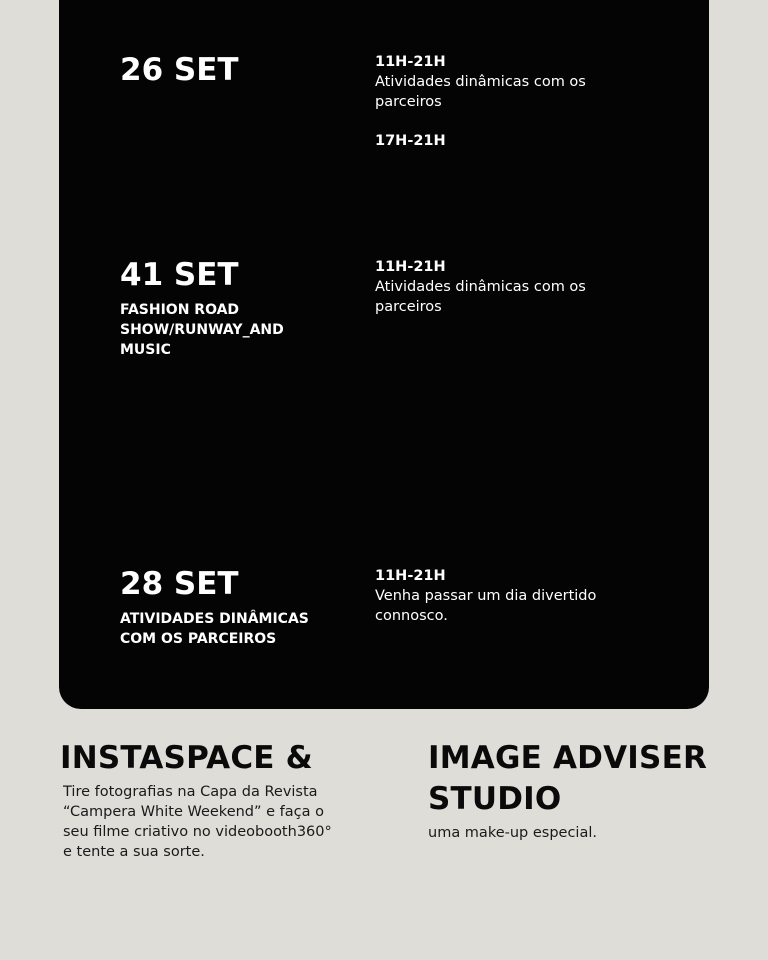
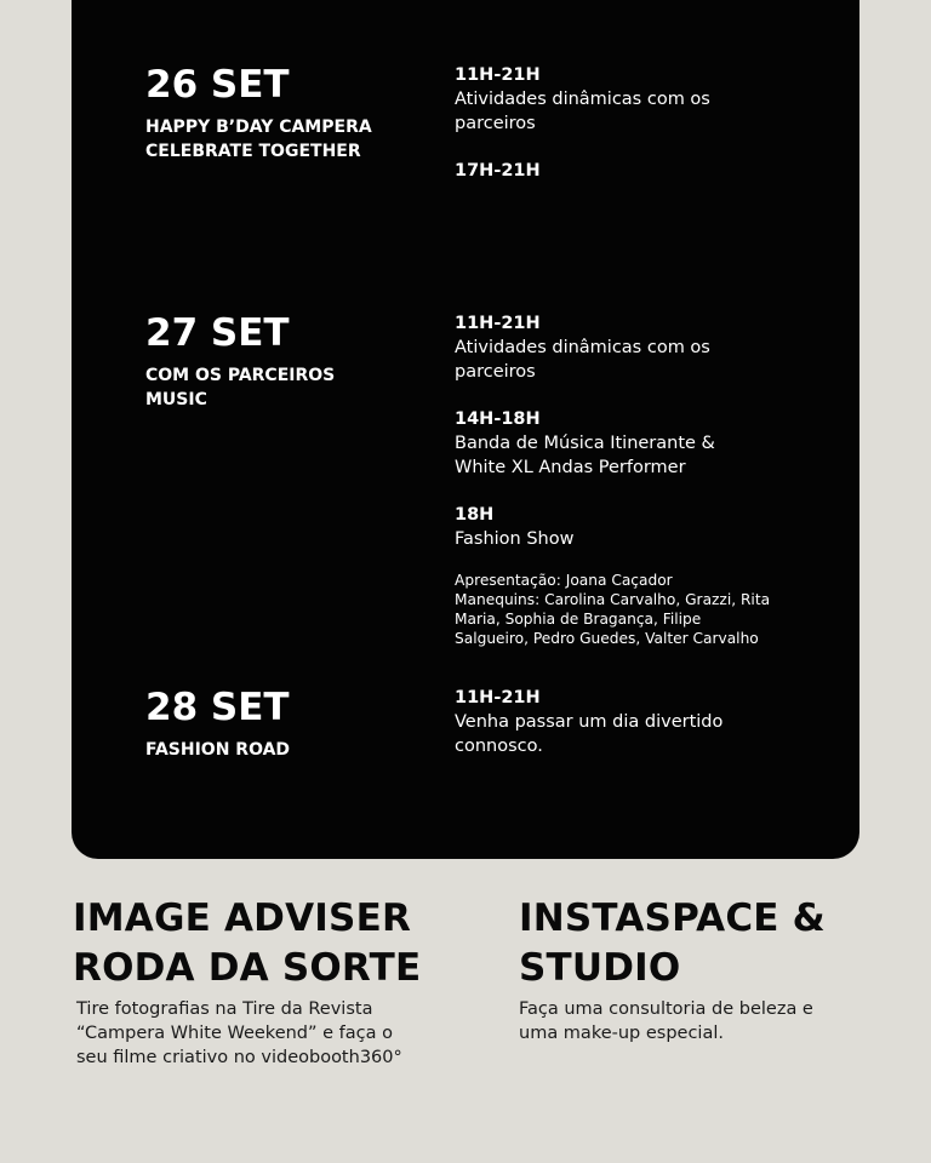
  26 SET
+ HAPPY B’DAY CAMPERA
+ CELEBRATE TOGETHER
  11H-21H
  Atividades dinâmicas com os
  parceiros
  17H-21H
- 41 SET
+ 27 SET
- FASHION ROAD
+ COM OS PARCEIROS
- SHOW/RUNWAY_AND
  MUSIC
  11H-21H
  Atividades dinâmicas com os
  parceiros
+ 14H-18H
+ Banda de Música Itinerante &
+ White XL Andas Performer
+ 18H
+ Fashion Show
+ Apresentação: Joana Caçador
+ Manequins: Carolina Carvalho, Grazzi, Rita
+ Maria, Sophia de Bragança, Filipe
+ Salgueiro, Pedro Guedes, Valter Carvalho
  28 SET
- ATIVIDADES DINÂMICAS
- COM OS PARCEIROS
+ FASHION ROAD
  11H-21H
  Venha passar um dia divertido
  connosco.
- INSTASPACE &
+ IMAGE ADVISER
+ RODA DA SORTE
- Tire fotografias na Capa da Revista
+ Tire fotografias na Tire da Revista
  “Campera White Weekend” e faça o
  seu filme criativo no videobooth360°
- e tente a sua sorte.
- IMAGE ADVISER
+ INSTASPACE &
  STUDIO
+ Faça uma consultoria de beleza e
  uma make-up especial.
